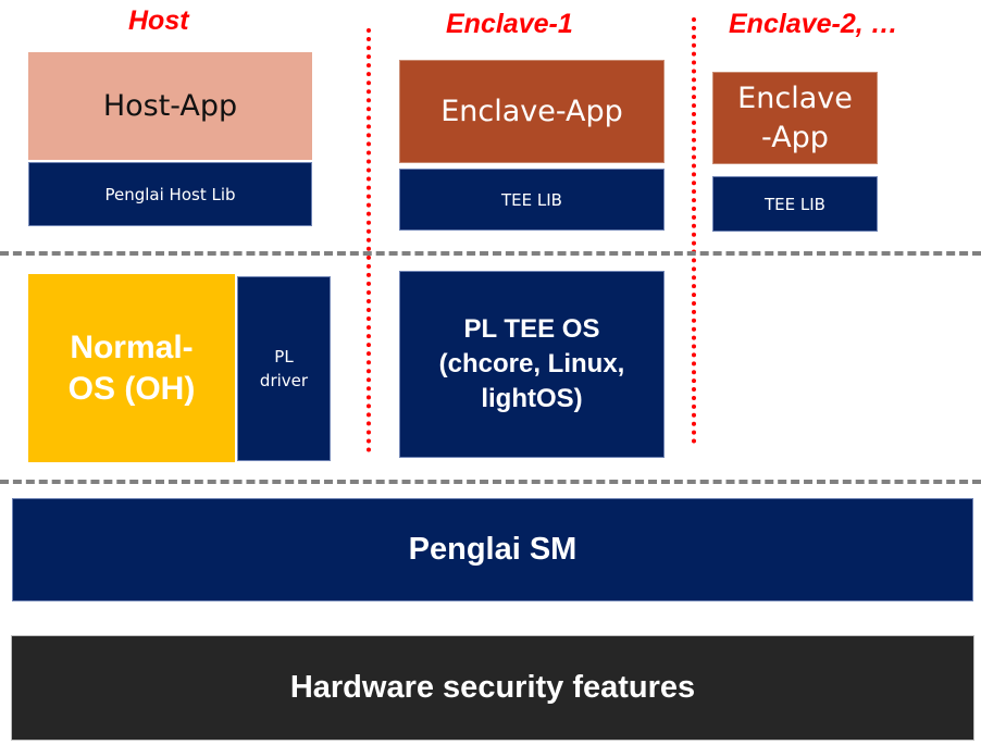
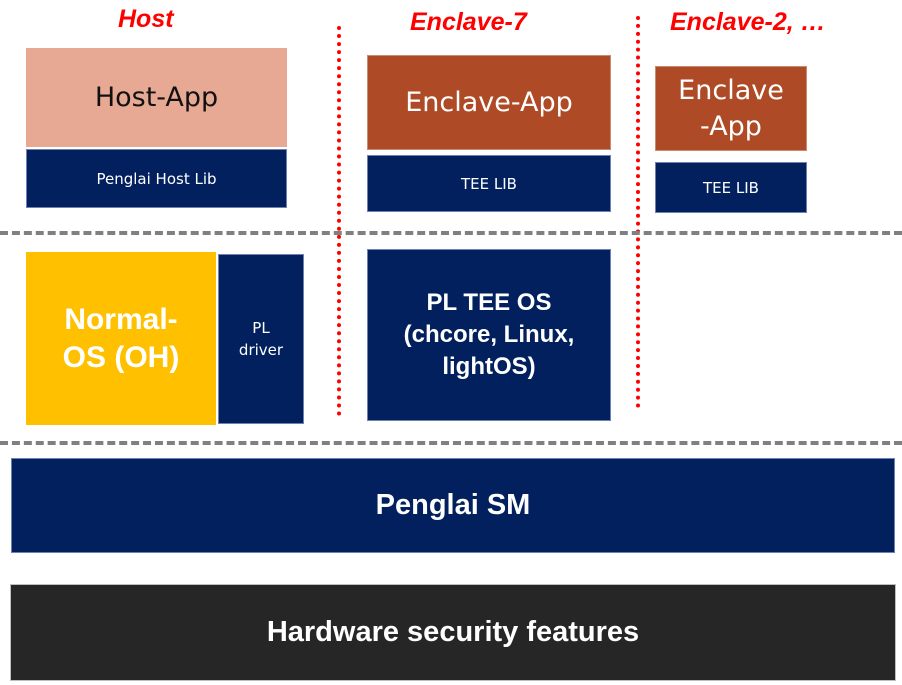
  Host
- Enclave-1
+ Enclave-7
  Enclave-2, …
  Host-App
  Penglai Host Lib
  Enclave-App
  TEE LIB
  Enclave
  -App
  TEE LIB
  Normal-
  OS (OH)
  PL
  driver
  PL TEE OS
  (chcore, Linux,
  lightOS)
  Penglai SM
  Hardware security features
